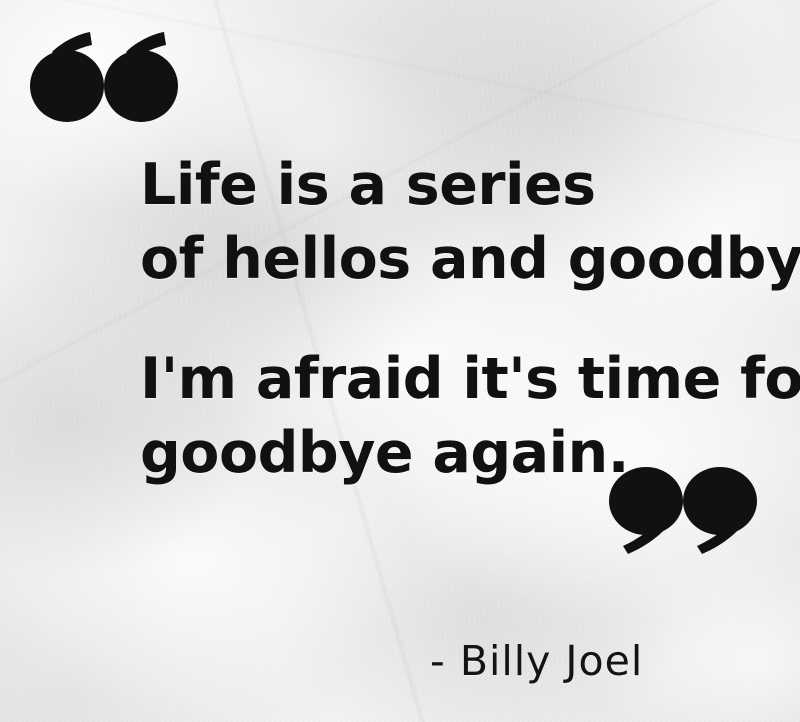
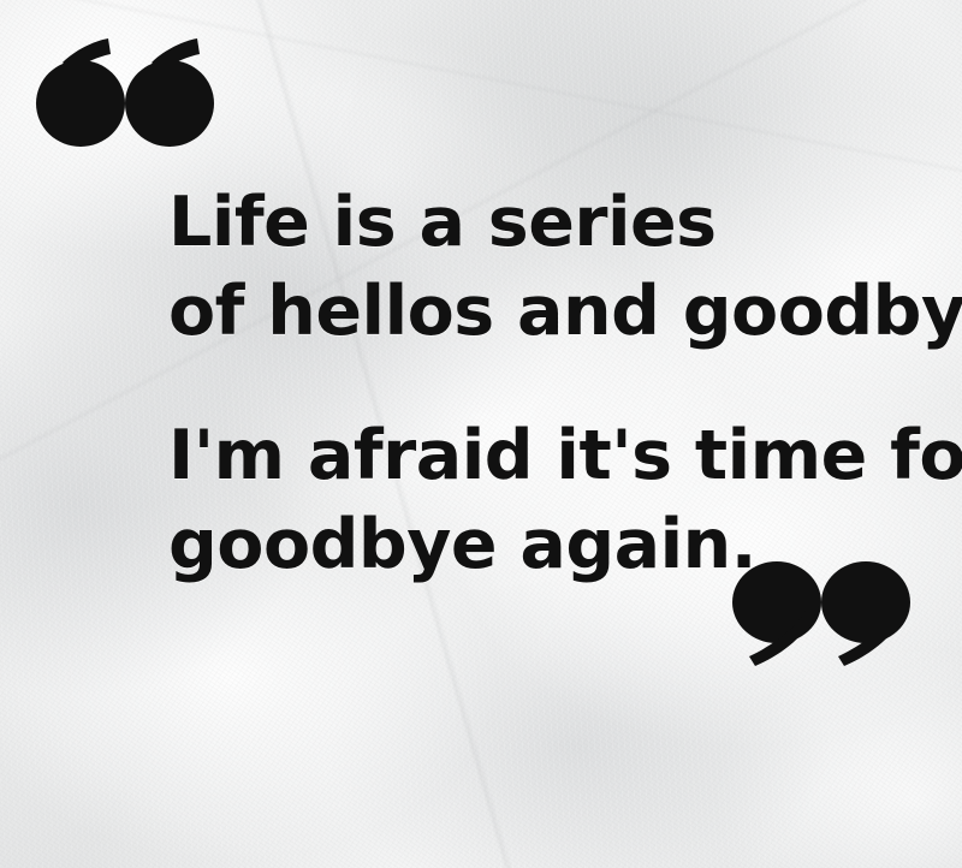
  Life is a series
  of hellos and goodby
  I'm afraid it's time fo
  goodbye again.
- - Billy Joel
